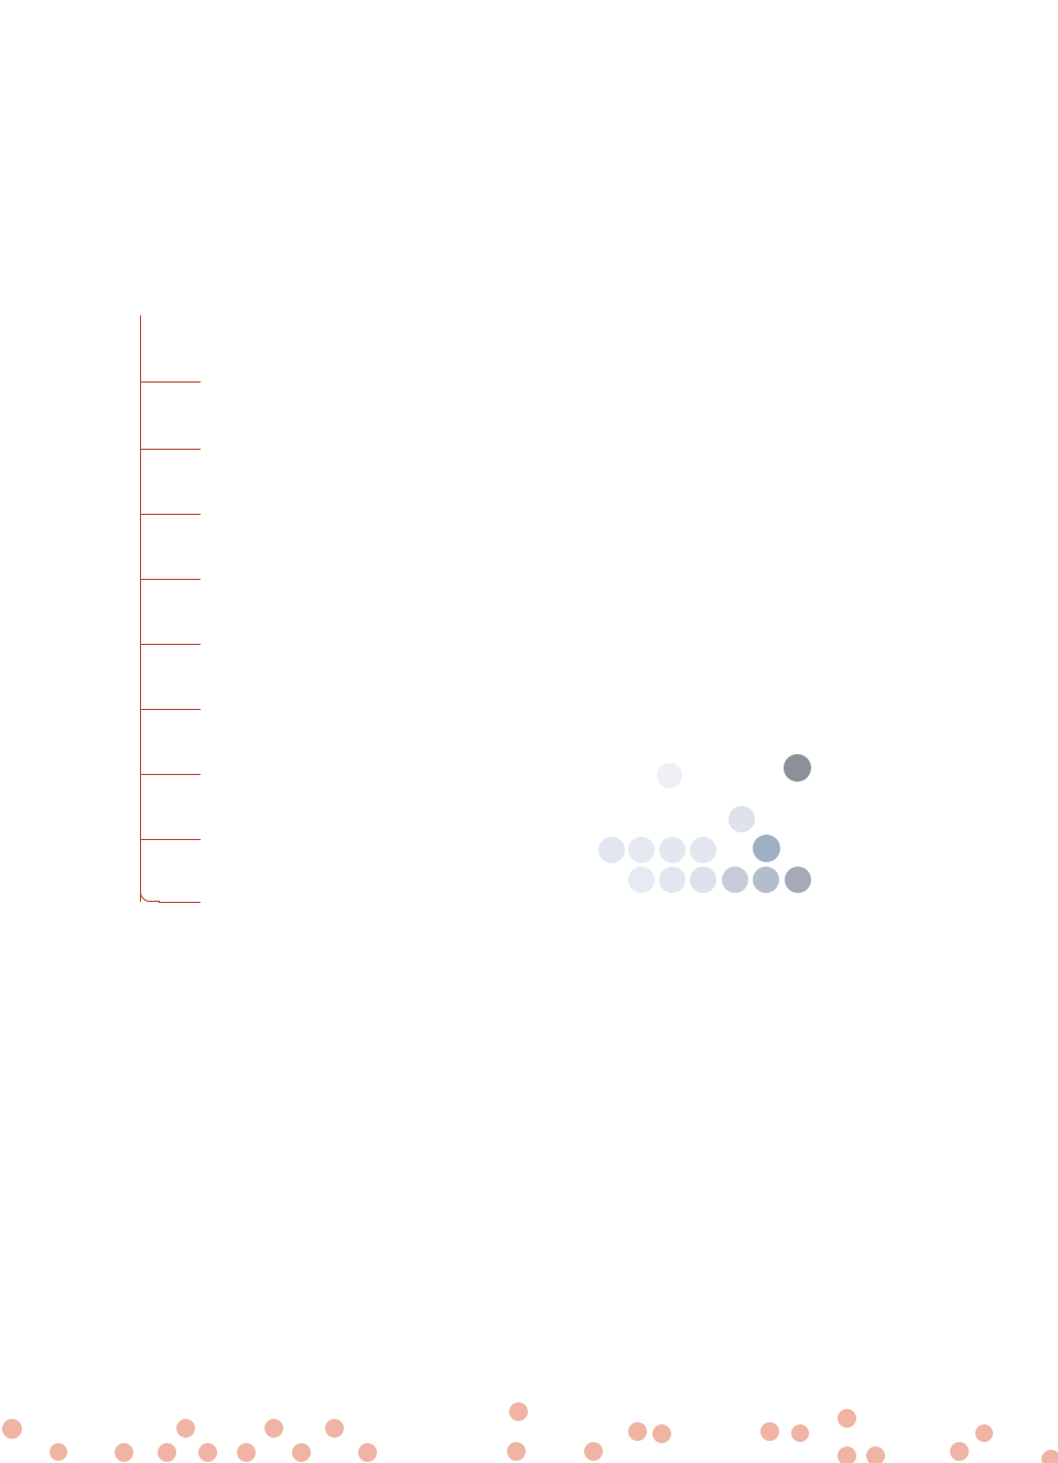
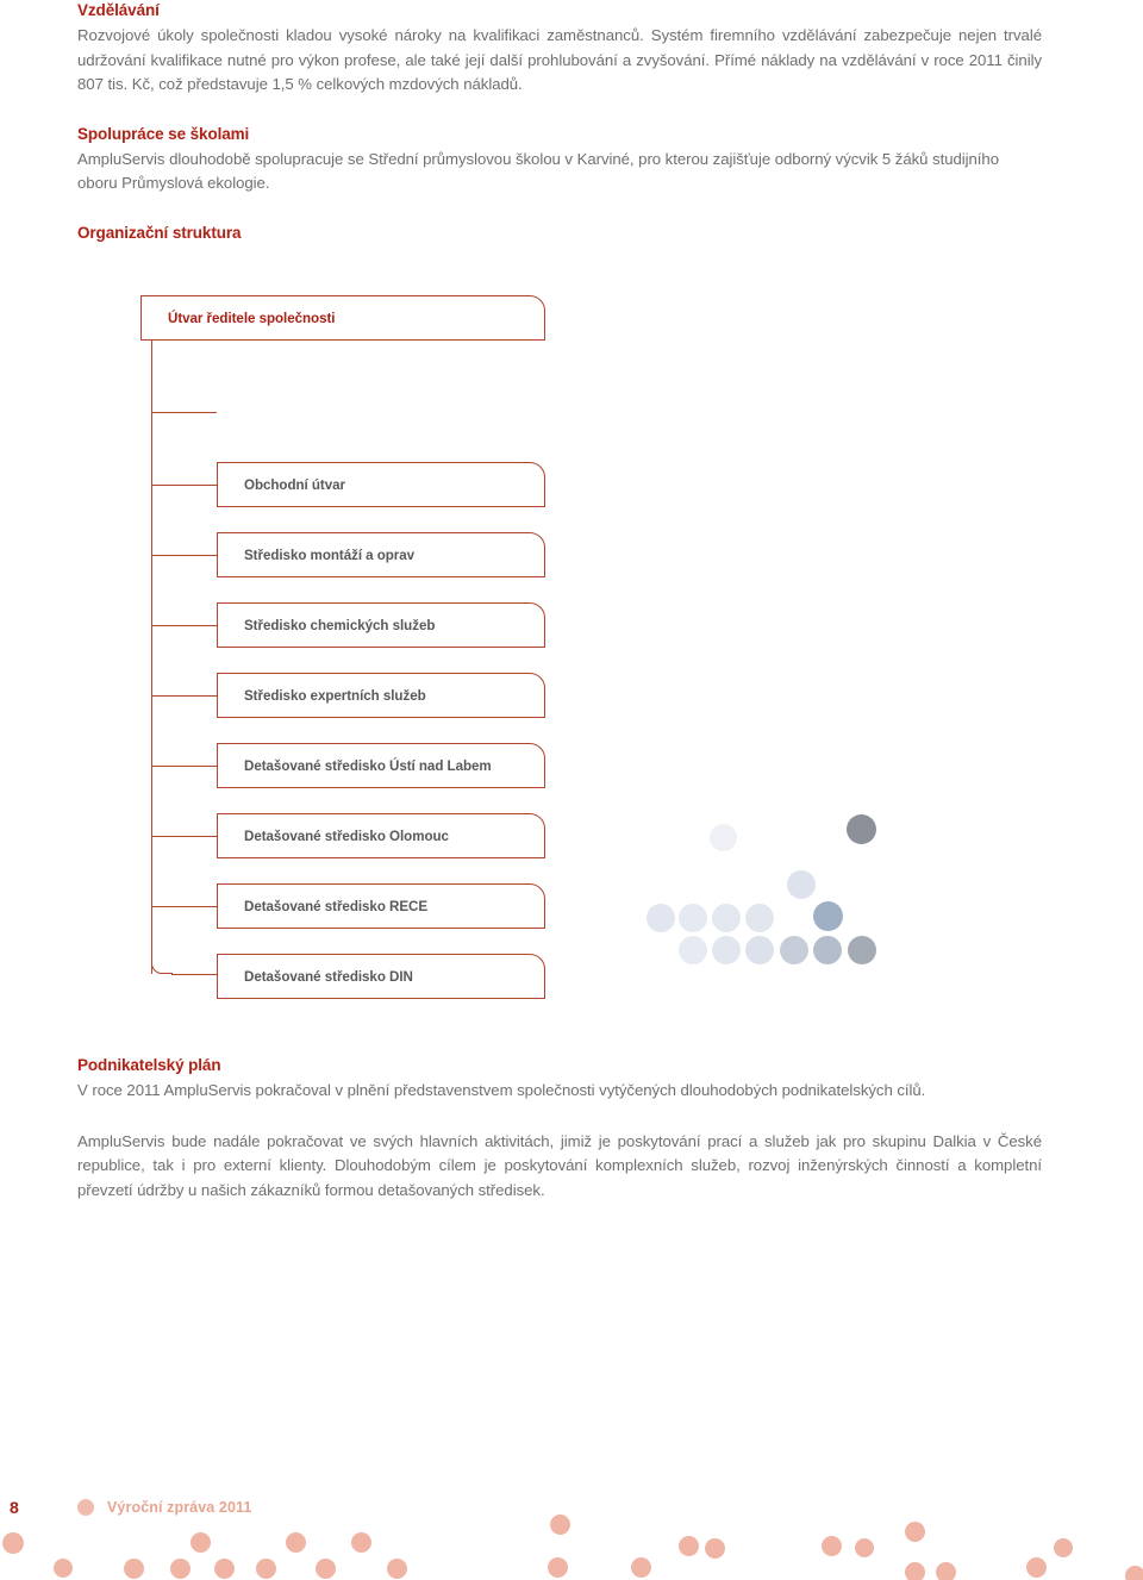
+ Vzdělávání
+ Rozvojové úkoly společnosti kladou vysoké nároky na kvalifikaci zaměstnanců. Systém firemního vzdělávání zabezpečuje nejen trvalé udržování kvalifikace nutné pro výkon profese, ale také její další prohlubování a zvyšování. Přímé náklady na vzdělávání v roce 2011 činily 807 tis. Kč, což představuje 1,5 % celkových mzdových nákladů.
+ Spolupráce se školami
+ AmpluServis dlouhodobě spolupracuje se Střední průmyslovou školou v Karviné, pro kterou zajišťuje odborný výcvik 5 žáků studijního oboru Průmyslová ekologie.
+ Organizační struktura
+ Útvar ředitele společnosti
+ Obchodní útvar
+ Středisko montáží a oprav
+ Středisko chemických služeb
+ Středisko expertních služeb
+ Detašované středisko Ústí nad Labem
+ Detašované středisko Olomouc
+ Detašované středisko RECE
+ Detašované středisko DIN
+ Podnikatelský plán
+ V roce 2011 AmpluServis pokračoval v plnění představenstvem společnosti vytýčených dlouhodobých podnikatelských cílů.
+ AmpluServis bude nadále pokračovat ve svých hlavních aktivitách, jimiž je poskytování prací a služeb jak pro skupinu Dalkia v České republice, tak i pro externí klienty. Dlouhodobým cílem je poskytování komplexních služeb, rozvoj inženýrských činností a kompletní převzetí údržby u našich zákazníků formou detašovaných středisek.
+ 8
+ Výroční zpráva 2011
